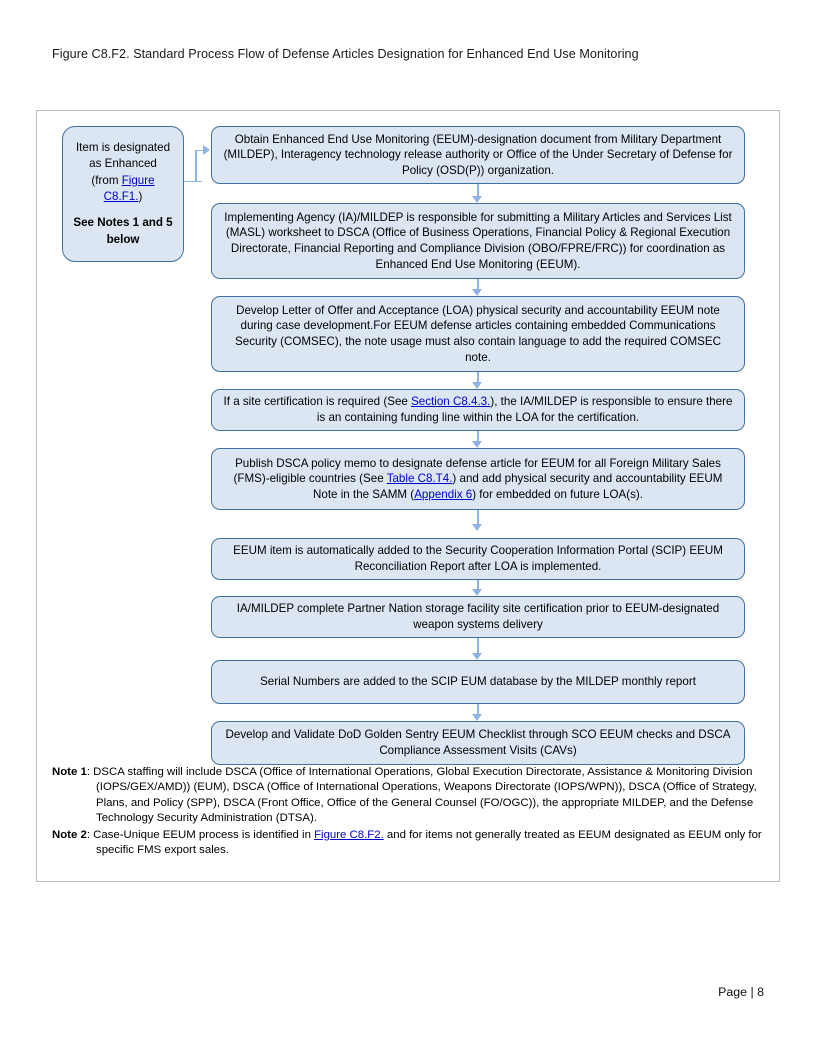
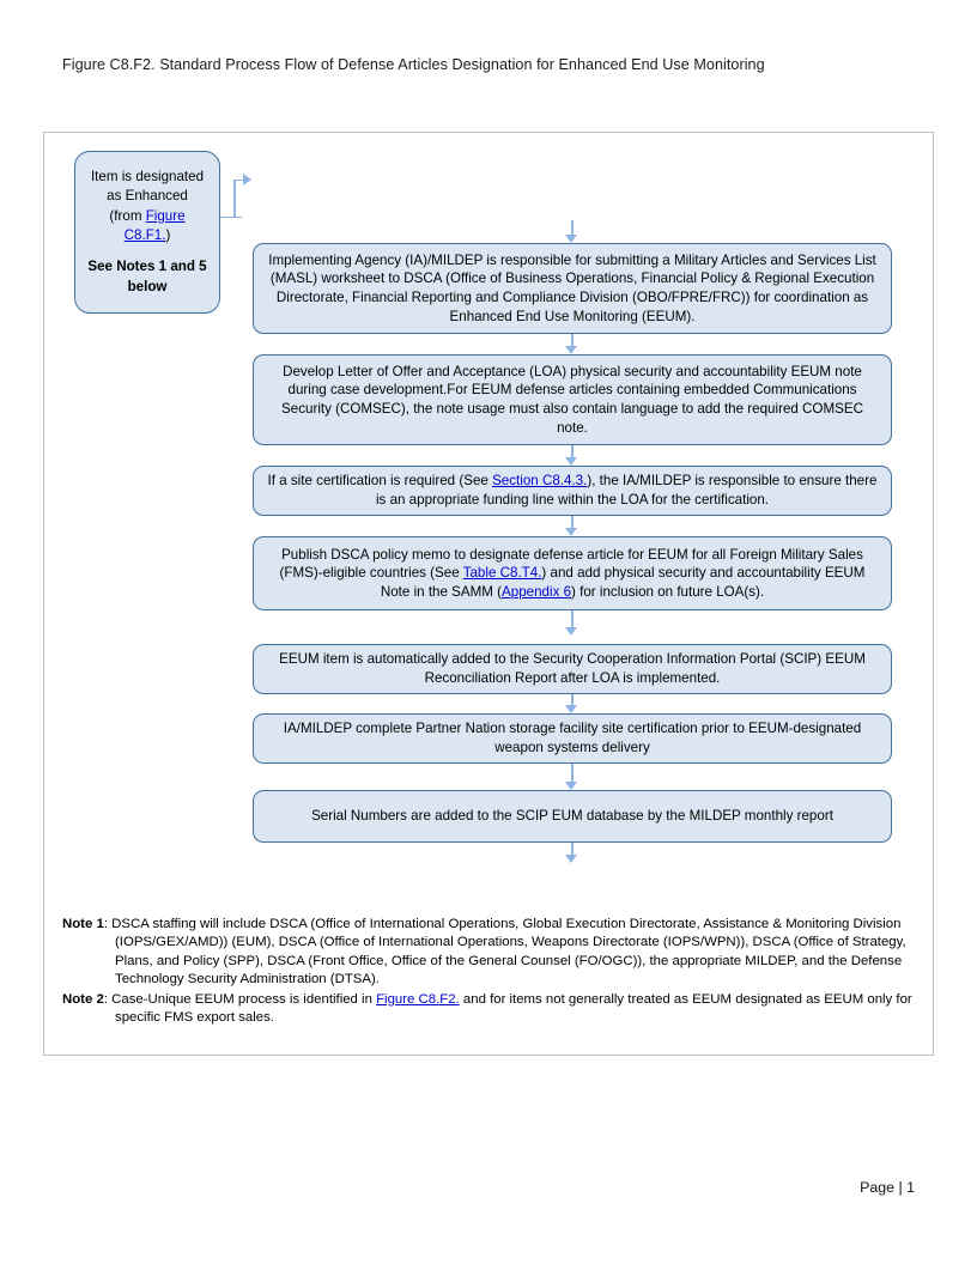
  Figure C8.F2. Standard Process Flow of Defense Articles Designation for Enhanced End Use Monitoring
  Item is designated
  as Enhanced
  (from Figure C8.F1.)
  See Notes 1 and 5
  below
- Obtain Enhanced End Use Monitoring (EEUM)-designation document from Military Department (MILDEP), Interagency technology release authority or Office of the Under Secretary of Defense for Policy (OSD(P)) organization.
  Implementing Agency (IA)/MILDEP is responsible for submitting a Military Articles and Services List (MASL) worksheet to DSCA (Office of Business Operations, Financial Policy & Regional Execution Directorate, Financial Reporting and Compliance Division (OBO/FPRE/FRC)) for coordination as Enhanced End Use Monitoring (EEUM).
  Develop Letter of Offer and Acceptance (LOA) physical security and accountability EEUM note during case development.For EEUM defense articles containing embedded Communications Security (COMSEC), the note usage must also contain language to add the required COMSEC note.
- If a site certification is required (See Section C8.4.3.), the IA/MILDEP is responsible to ensure there is an containing funding line within the LOA for the certification.
+ If a site certification is required (See Section C8.4.3.), the IA/MILDEP is responsible to ensure there is an appropriate funding line within the LOA for the certification.
- Publish DSCA policy memo to designate defense article for EEUM for all Foreign Military Sales (FMS)-eligible countries (See Table C8.T4.) and add physical security and accountability EEUM Note in the SAMM (Appendix 6) for embedded on future LOA(s).
+ Publish DSCA policy memo to designate defense article for EEUM for all Foreign Military Sales (FMS)-eligible countries (See Table C8.T4.) and add physical security and accountability EEUM Note in the SAMM (Appendix 6) for inclusion on future LOA(s).
  EEUM item is automatically added to the Security Cooperation Information Portal (SCIP) EEUM Reconciliation Report after LOA is implemented.
  IA/MILDEP complete Partner Nation storage facility site certification prior to EEUM-designated weapon systems delivery
  Serial Numbers are added to the SCIP EUM database by the MILDEP monthly report
- Develop and Validate DoD Golden Sentry EEUM Checklist through SCO EEUM checks and DSCA Compliance Assessment Visits (CAVs)
  Note 1: DSCA staffing will include DSCA (Office of International Operations, Global Execution Directorate, Assistance & Monitoring Division (IOPS/GEX/AMD)) (EUM), DSCA (Office of International Operations, Weapons Directorate (IOPS/WPN)), DSCA (Office of Strategy, Plans, and Policy (SPP), DSCA (Front Office, Office of the General Counsel (FO/OGC)), the appropriate MILDEP, and the Defense Technology Security Administration (DTSA).
  Note 2: Case-Unique EEUM process is identified in Figure C8.F2. and for items not generally treated as EEUM designated as EEUM only for specific FMS export sales.
- Page | 8
+ Page | 1
